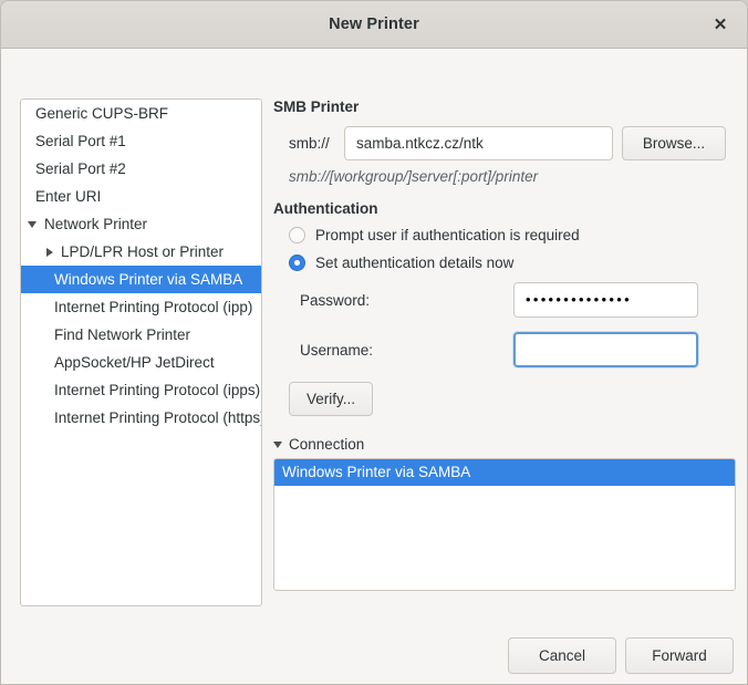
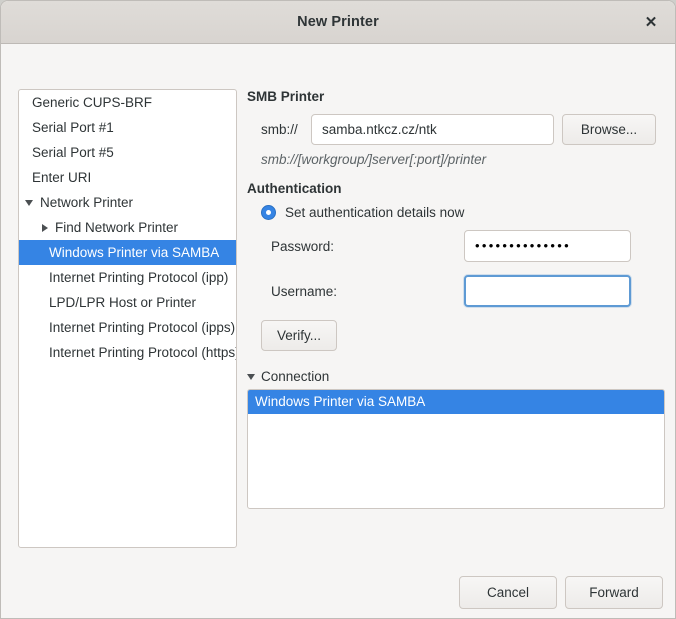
  New Printer
  ✕
  Generic CUPS-BRF
  Serial Port #1
- Serial Port #2
+ Serial Port #5
  Enter URI
  Network Printer
- LPD/LPR Host or Printer
+ Find Network Printer
  Windows Printer via SAMBA
  Internet Printing Protocol (ipp)
- Find Network Printer
+ LPD/LPR Host or Printer
- AppSocket/HP JetDirect
  Internet Printing Protocol (ipps)
  Internet Printing Protocol (https
  SMB Printer
  smb://
  samba.ntkcz.cz/ntk
  Browse...
  smb://[workgroup/]server[:port]/printer
  Authentication
- Prompt user if authentication is required
  Set authentication details now
  Password:
  ••••••••••••••
  Username:
  Verify...
  Connection
  Windows Printer via SAMBA
  Cancel
  Forward
